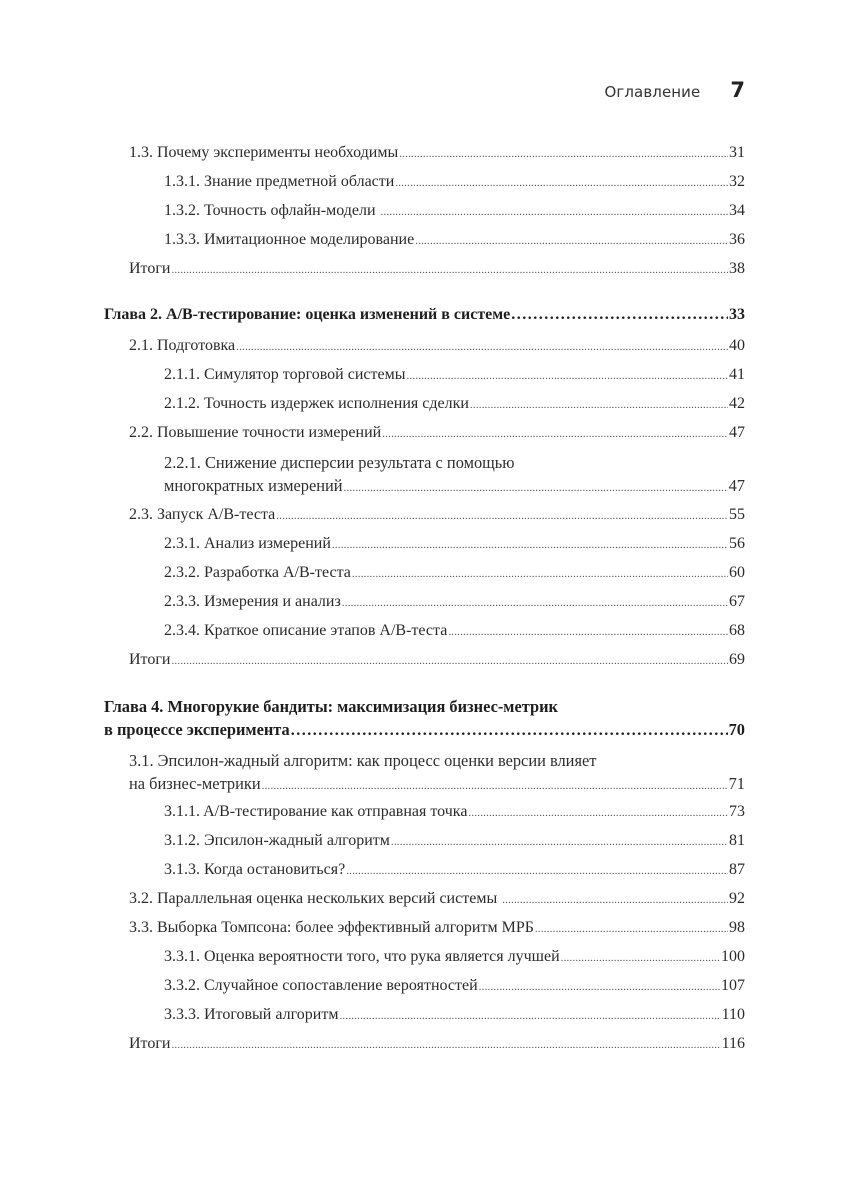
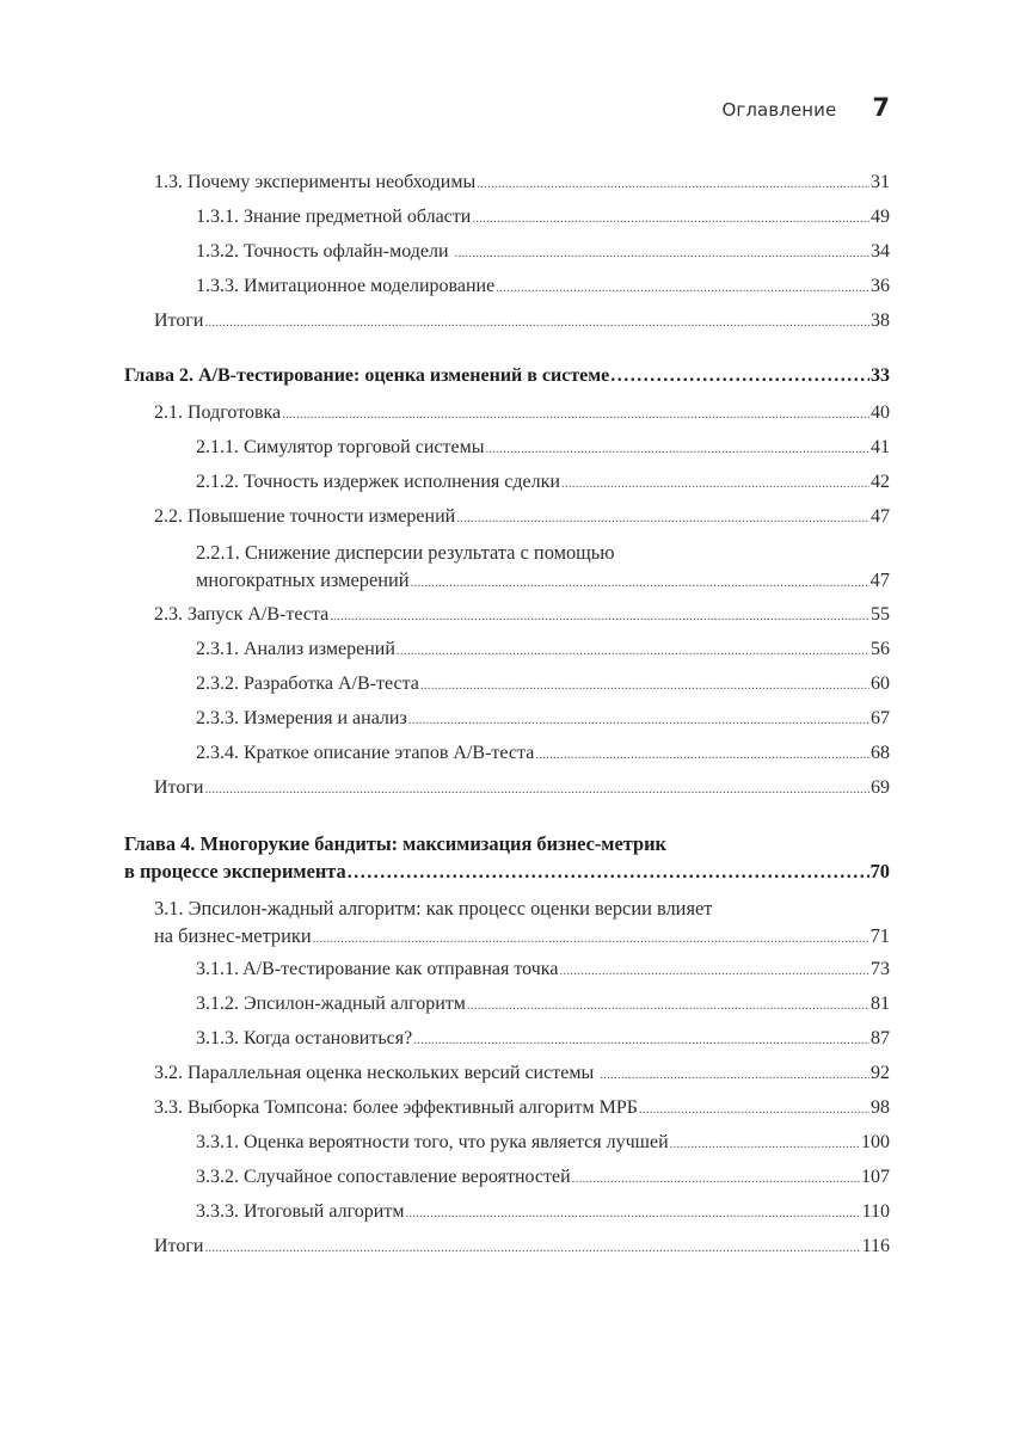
  Оглавление
  7
  1.3. Почему эксперименты необходимы
  31
  1.3.1. Знание предметной области
- 32
+ 49
  1.3.2. Точность офлайн-модели
  34
  1.3.3. Имитационное моделирование
  36
  Итоги
  38
  Глава 2. A/B-тестирование: оценка изменений в системе
  33
  2.1. Подготовка
  40
  2.1.1. Симулятор торговой системы
  41
  2.1.2. Точность издержек исполнения сделки
  42
  2.2. Повышение точности измерений
  47
  2.2.1. Снижение дисперсии результата с помощью
  многократных измерений
  47
  2.3. Запуск A/B-теста
  55
  2.3.1. Анализ измерений
  56
  2.3.2. Разработка A/B-теста
  60
  2.3.3. Измерения и анализ
  67
  2.3.4. Краткое описание этапов A/B-теста
  68
  Итоги
  69
  Глава 4. Многорукие бандиты: максимизация бизнес-метрик
  в процессе эксперимента
  70
  3.1. Эпсилон-жадный алгоритм: как процесс оценки версии влияет
  на бизнес-метрики
  71
  3.1.1. A/B-тестирование как отправная точка
  73
  3.1.2. Эпсилон-жадный алгоритм
  81
  3.1.3. Когда остановиться?
  87
  3.2. Параллельная оценка нескольких версий системы
  92
  3.3. Выборка Томпсона: более эффективный алгоритм МРБ
  98
  3.3.1. Оценка вероятности того, что рука является лучшей
  100
  3.3.2. Случайное сопоставление вероятностей
  107
  3.3.3. Итоговый алгоритм
  110
  Итоги
  116
